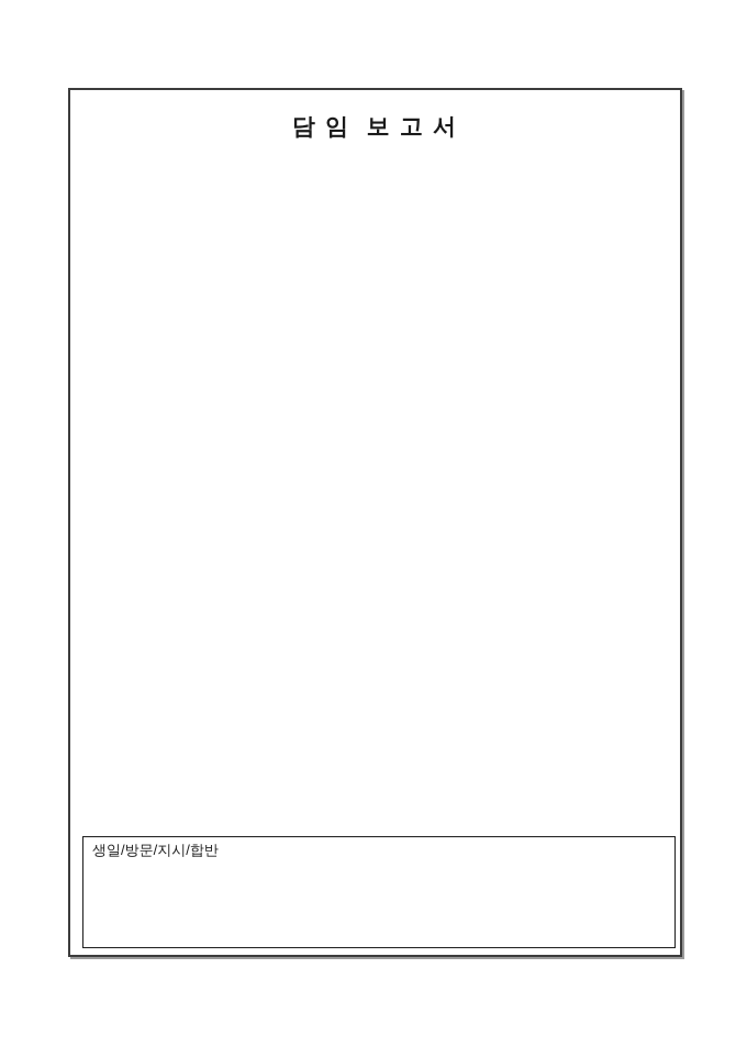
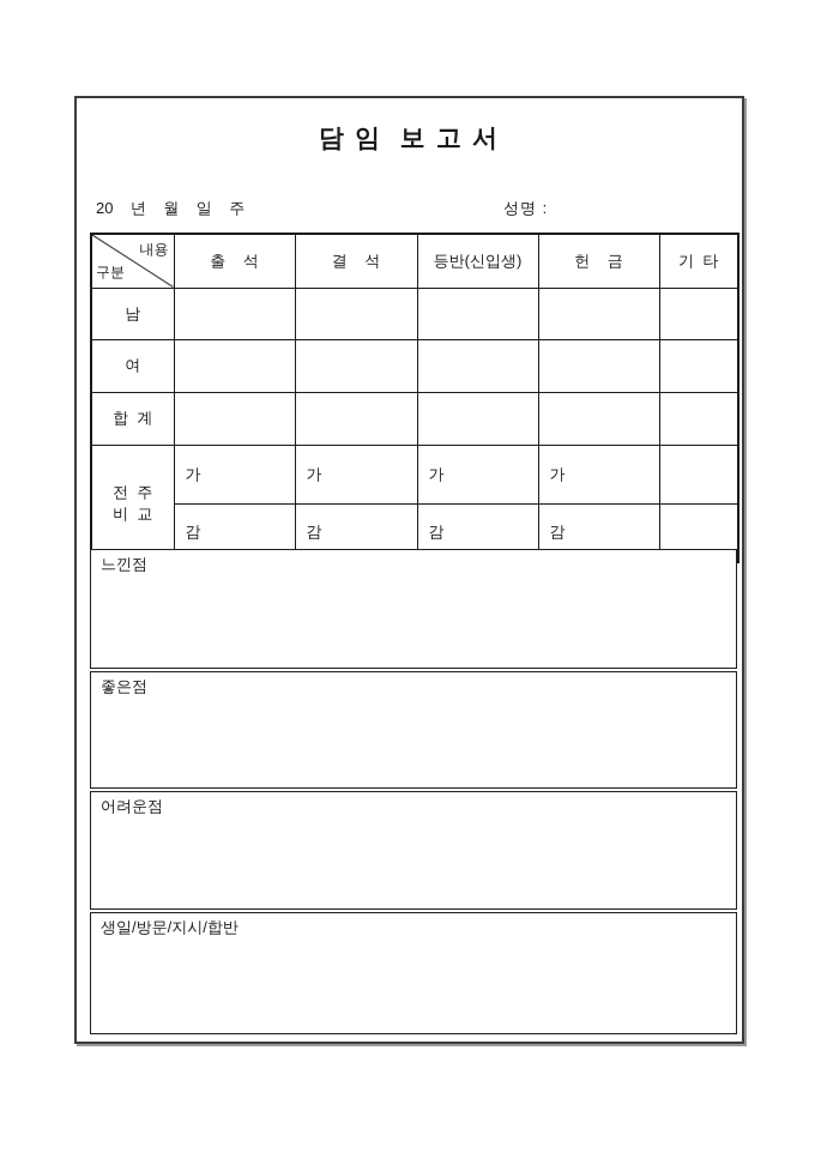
  담 임 보 고 서
+ 20 년 월 일 주
+ 성명 :
+ 내용 구분	출 석	결 석	등반(신입생)	헌 금	기 타
+ 남
+ 여
+ 합 계
+ 전 주 비 교	가	가	가	가
+ 감	감	감	감
+ 느낀점
+ 좋은점
+ 어려운점
  생일/방문/지시/합반
